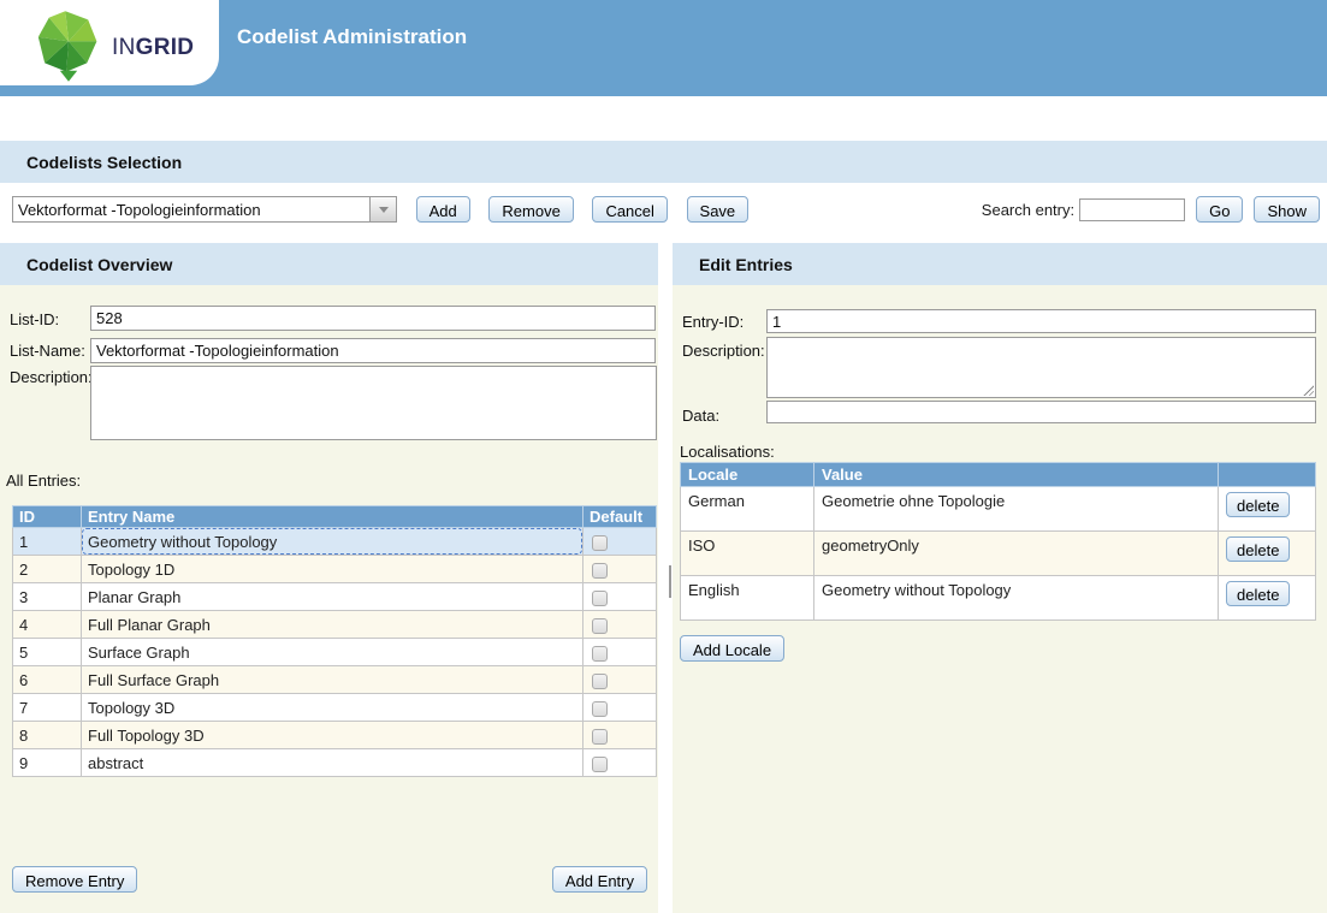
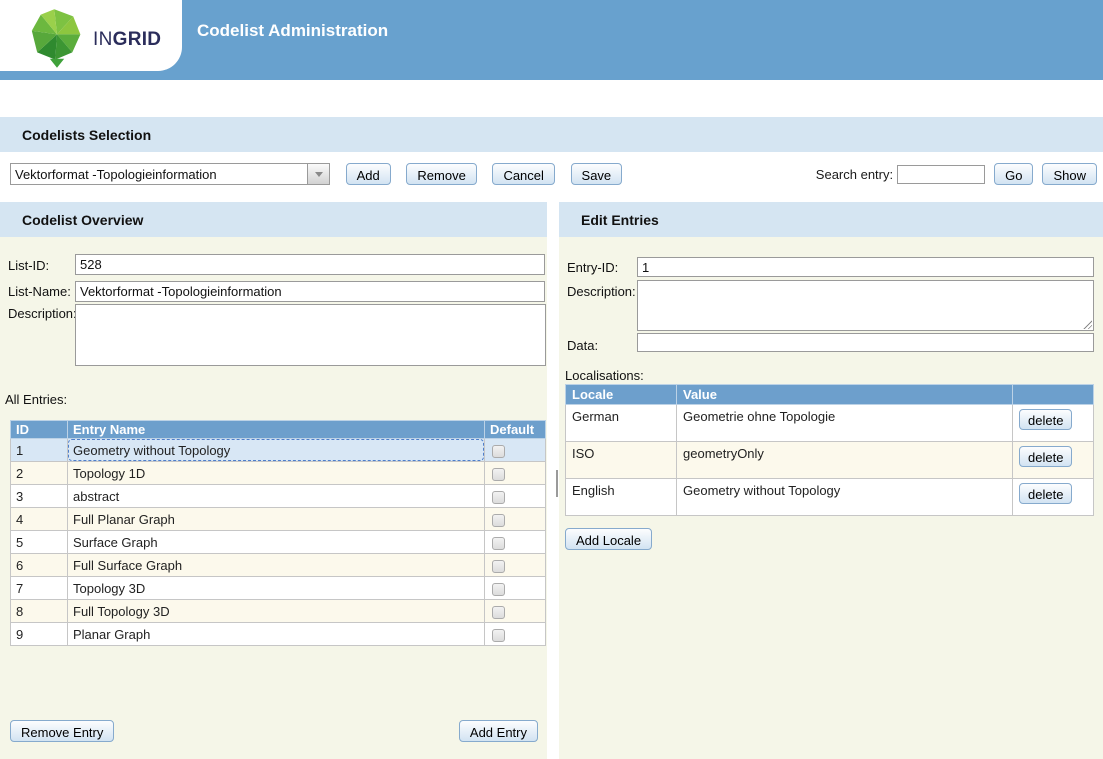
  INGRID
  Codelist Administration
  Codelists Selection
  Vektorformat -Topologieinformation
  Add Remove Cancel Save
  Search entry:
  Go
  Show
  Codelist Overview
  List-ID:
  528
  List-Name:
  Vektorformat -Topologieinformation
  Description
  All Entries:
  ID	Entry Name	Default
  1	Geometry without Topology
  2	Topology 1D
- 3	Planar Graph
+ 3	abstract
  4	Full Planar Graph
  5	Surface Graph
  6	Full Surface Graph
  7	Topology 3D
  8	Full Topology 3D
- 9	abstract
+ 9	Planar Graph
  Remove Entry
  Add Entry
  Edit Entries
  Entry-ID:
  1
  Description:
  Data:
  Localisations:
  Locale	Value
  German	Geometrie ohne Topologie	delete
  ISO	geometryOnly	delete
  English	Geometry without Topology	delete
  Add Locale
